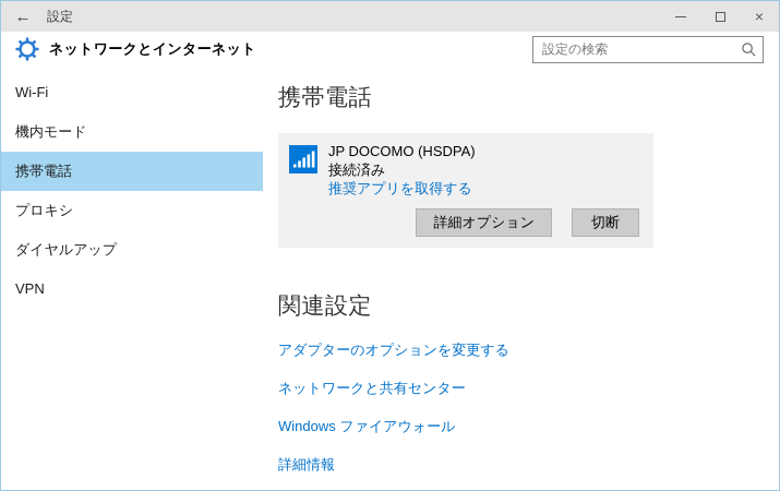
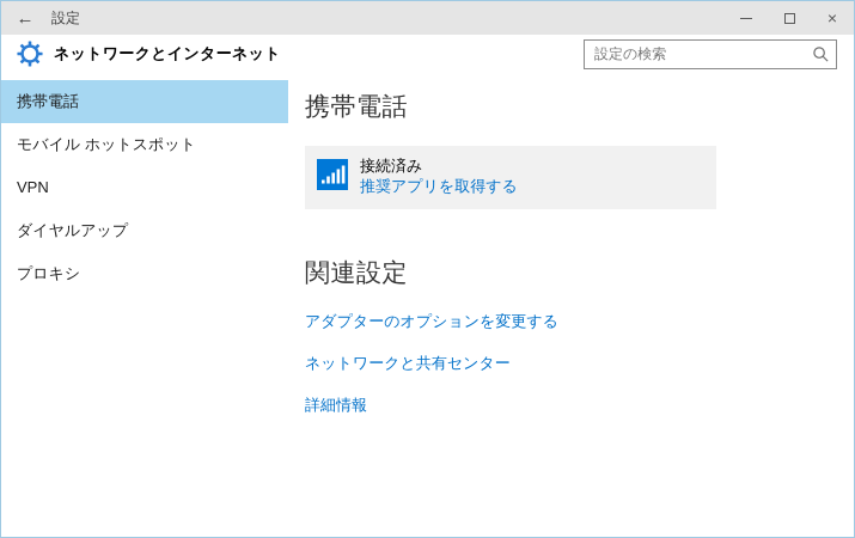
  ←
  設定
  ×
  ネットワークとインターネット
  設定の検索
- Wi-Fi
- 機内モード
  携帯電話
+ モバイル ホットスポット
- プロキシ
+ VPN
  ダイヤルアップ
- VPN
+ プロキシ
  携帯電話
- JP DOCOMO (HSDPA)
  接続済み
  推奨アプリを取得する
- 詳細オプション
- 切断
  関連設定
  アダプターのオプションを変更する
  ネットワークと共有センター
- Windows ファイアウォール
  詳細情報
